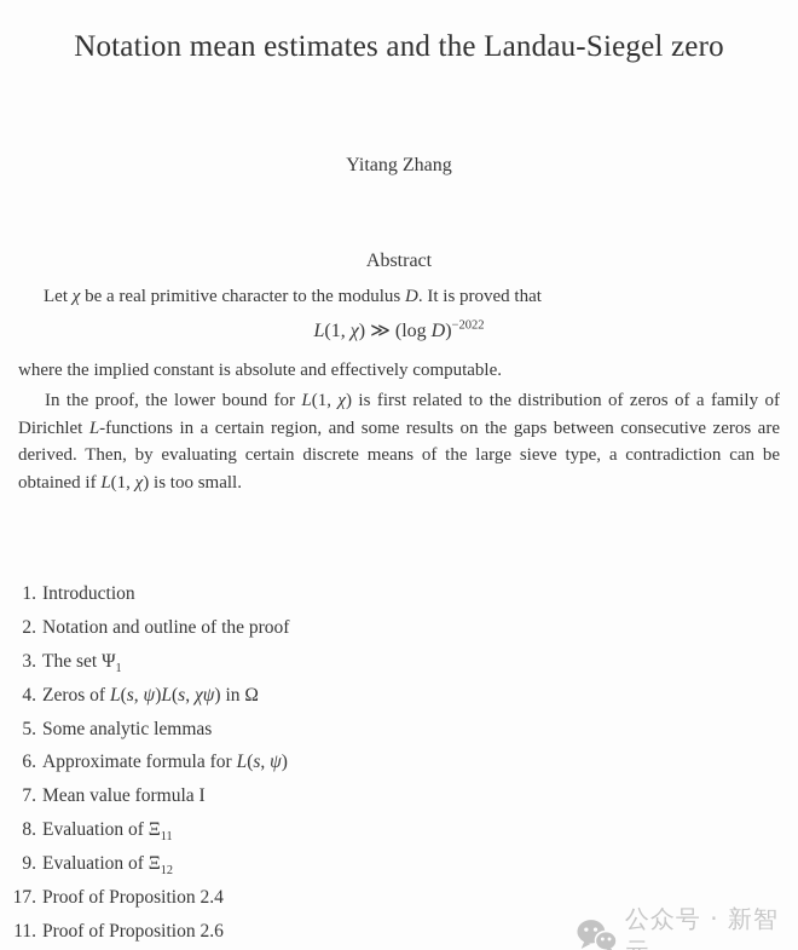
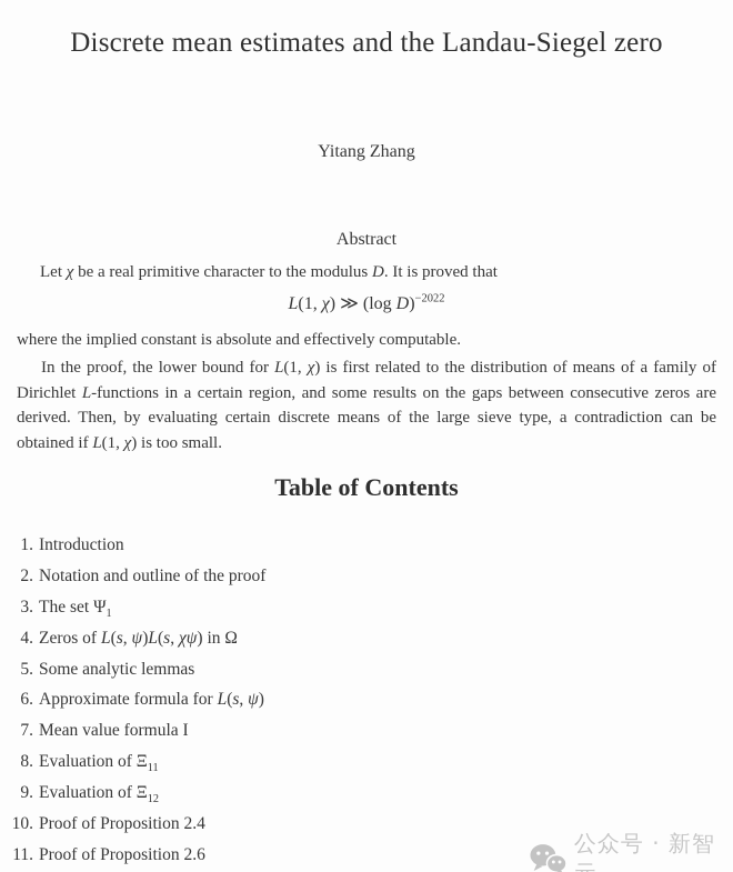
- Notation mean estimates and the Landau-Siegel zero
+ Discrete mean estimates and the Landau-Siegel zero
  Yitang Zhang
  Abstract
  Let χ be a real primitive character to the modulus D. It is proved that
  L(1, χ) ≫ (log D)−2022
  where the implied constant is absolute and effectively computable.
- In the proof, the lower bound for L(1, χ) is first related to the distribution of zeros of a family of Dirichlet L-functions in a certain region, and some results on the gaps between consecutive zeros are derived. Then, by evaluating certain discrete means of the large sieve type, a contradiction can be obtained if L(1, χ) is too small.
+ In the proof, the lower bound for L(1, χ) is first related to the distribution of means of a family of Dirichlet L-functions in a certain region, and some results on the gaps between consecutive zeros are derived. Then, by evaluating certain discrete means of the large sieve type, a contradiction can be obtained if L(1, χ) is too small.
+ Table of Contents
  1.
  Introduction
  2.
  Notation and outline of the proof
  3.
  The set Ψ1
  4.
  Zeros of L(s, ψ)L(s, χψ) in Ω
  5.
  Some analytic lemmas
  6.
  Approximate formula for L(s, ψ)
  7.
  Mean value formula I
  8.
  Evaluation of Ξ11
  9.
  Evaluation of Ξ12
- 17.
+ 10.
  Proof of Proposition 2.4
  11.
  Proof of Proposition 2.6
  公众号 · 新智
